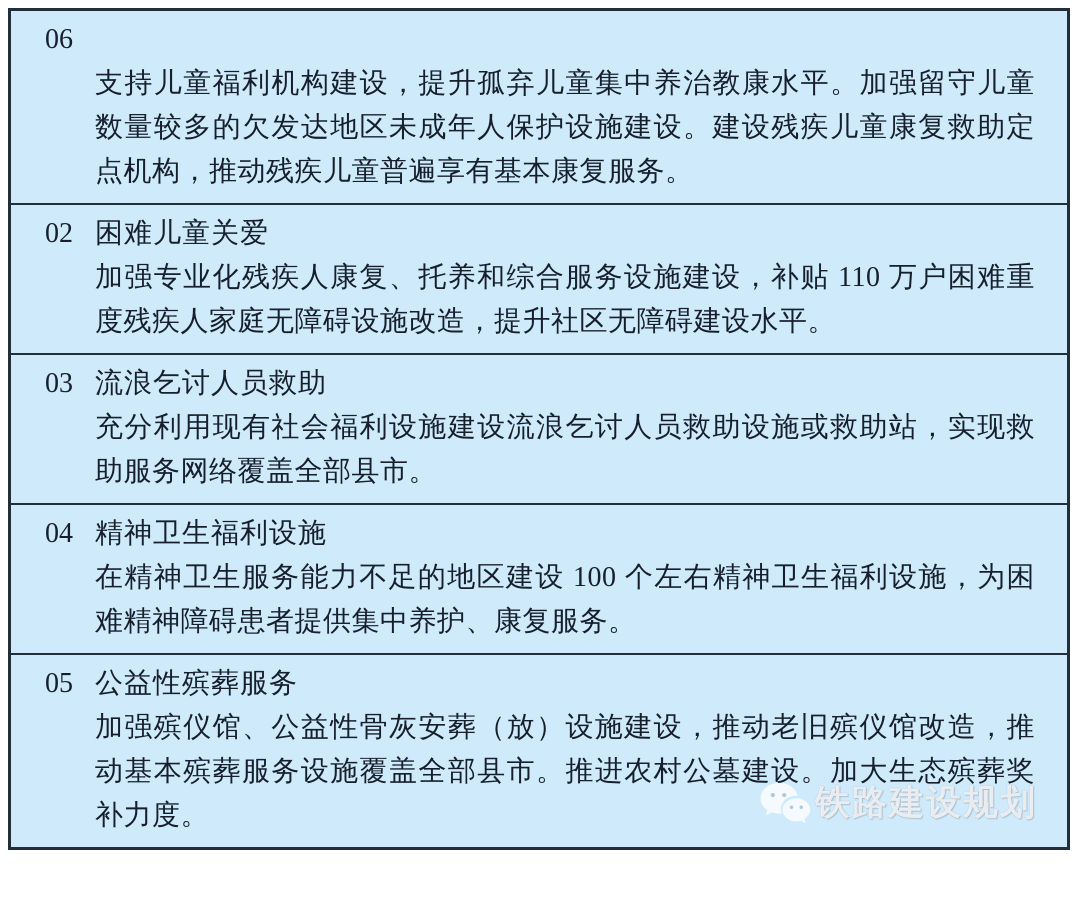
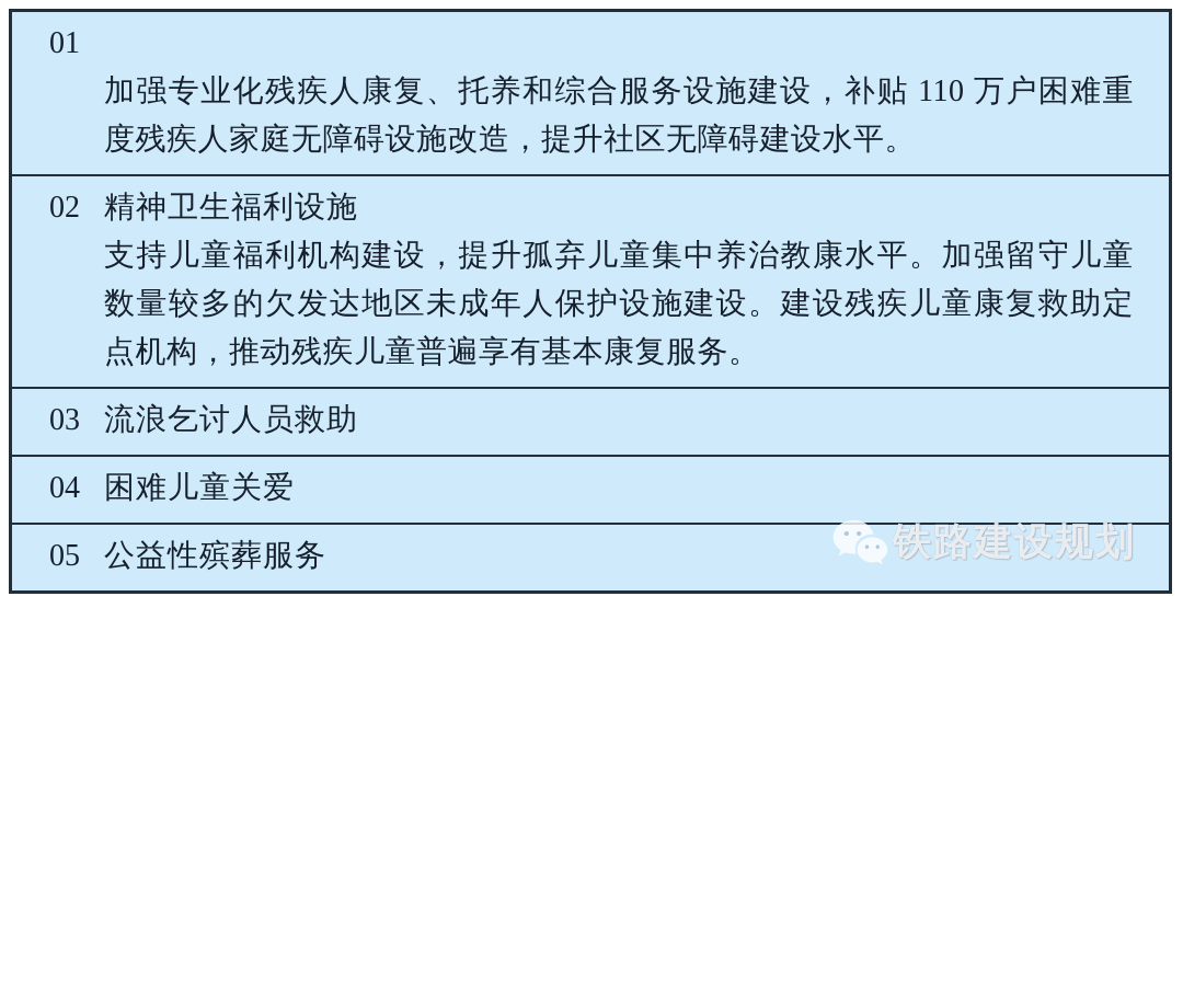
- 06
+ 01
- 支持儿童福利机构建设，提升孤弃儿童集中养治教康水平。加强留守儿童数量较多的欠发达地区未成年人保护设施建设。建设残疾儿童康复救助定点机构，推动残疾儿童普遍享有基本康复服务。
+ 加强专业化残疾人康复、托养和综合服务设施建设，补贴 110 万户困难重度残疾人家庭无障碍设施改造，提升社区无障碍建设水平。
  02
- 困难儿童关爱
+ 精神卫生福利设施
- 加强专业化残疾人康复、托养和综合服务设施建设，补贴 110 万户困难重度残疾人家庭无障碍设施改造，提升社区无障碍建设水平。
+ 支持儿童福利机构建设，提升孤弃儿童集中养治教康水平。加强留守儿童数量较多的欠发达地区未成年人保护设施建设。建设残疾儿童康复救助定点机构，推动残疾儿童普遍享有基本康复服务。
  03
  流浪乞讨人员救助
- 充分利用现有社会福利设施建设流浪乞讨人员救助设施或救助站，实现救助服务网络覆盖全部县市。
  04
- 精神卫生福利设施
+ 困难儿童关爱
- 在精神卫生服务能力不足的地区建设 100 个左右精神卫生福利设施，为困难精神障碍患者提供集中养护、康复服务。
  05
  公益性殡葬服务
- 加强殡仪馆、公益性骨灰安葬（放）设施建设，推动老旧殡仪馆改造，推动基本殡葬服务设施覆盖全部县市。推进农村公墓建设。加大生态殡葬奖补力度。
  铁路建设规划
